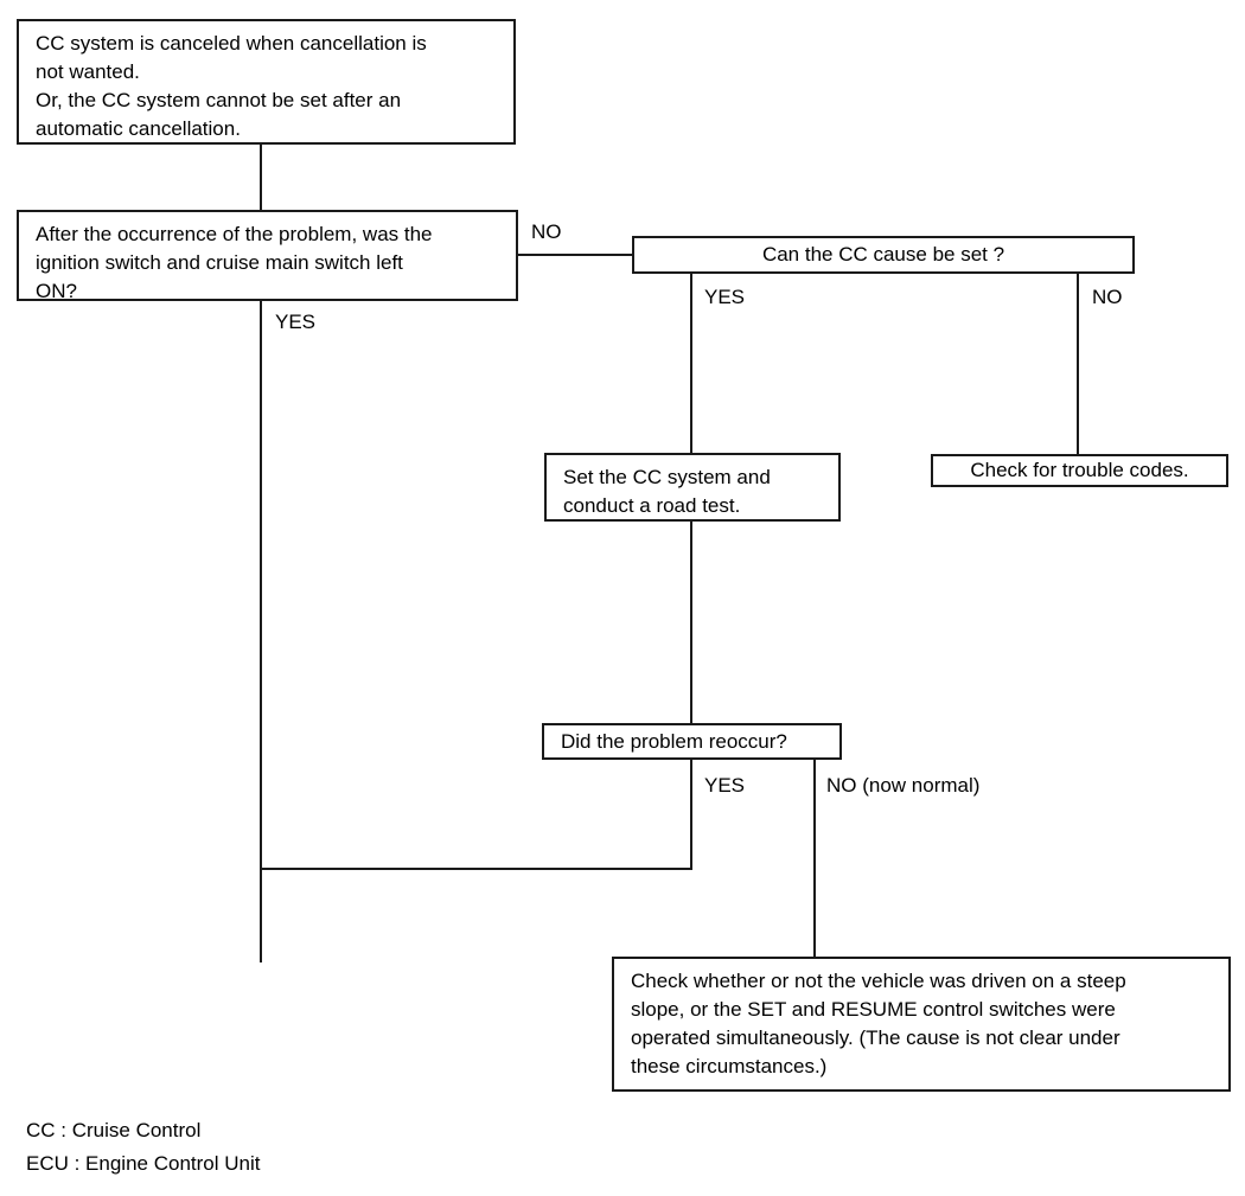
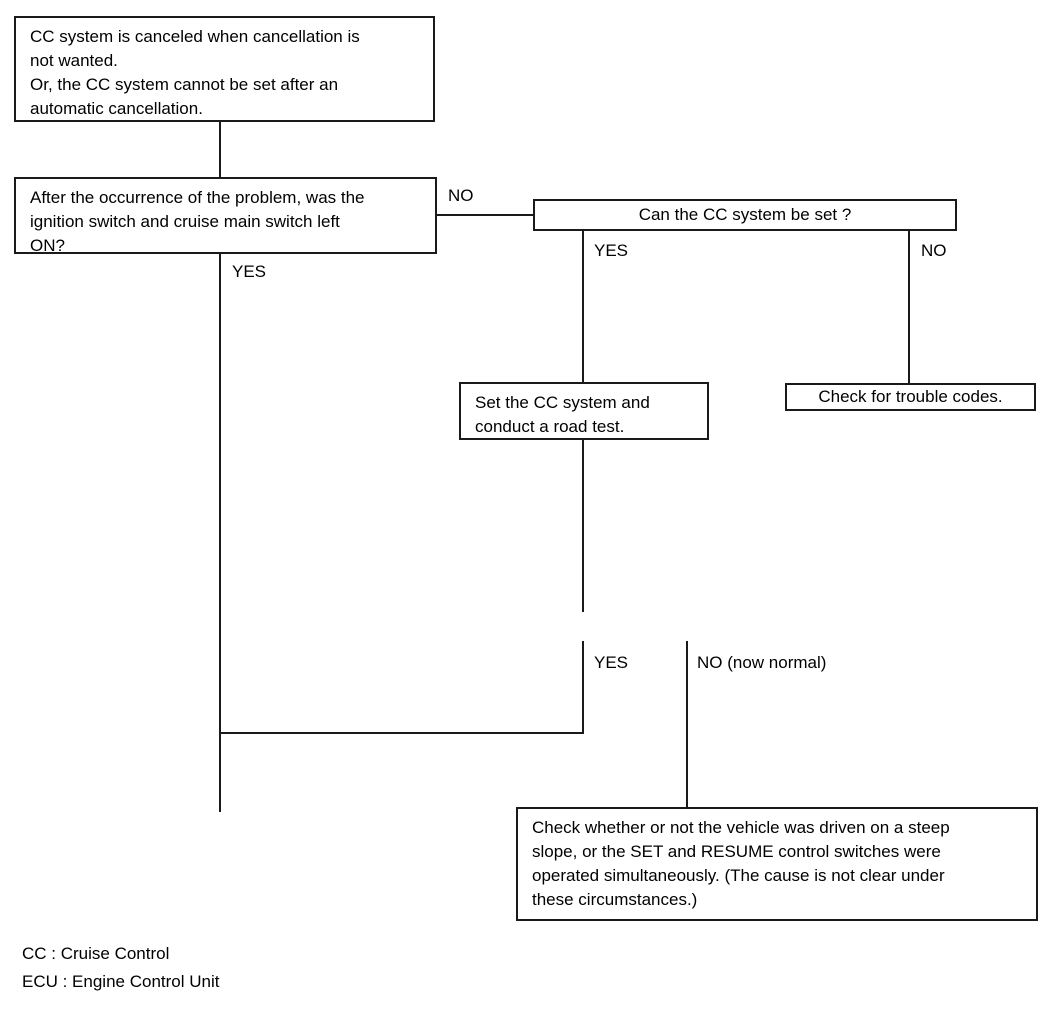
  CC system is canceled when cancellation is
  not wanted.
  Or, the CC system cannot be set after an
  automatic cancellation.
  After the occurrence of the problem, was the
  ignition switch and cruise main switch left
  ON?
- Can the CC cause be set ?
+ Can the CC system be set ?
  Set the CC system and
  conduct a road test.
  Check for trouble codes.
- Did the problem reoccur?
  Check whether or not the vehicle was driven on a steep
  slope, or the SET and RESUME control switches were
  operated simultaneously. (The cause is not clear under
  these circumstances.)
  NO
  YES
  YES
  NO
  YES
  NO (now normal)
  CC : Cruise Control
  ECU : Engine Control Unit
